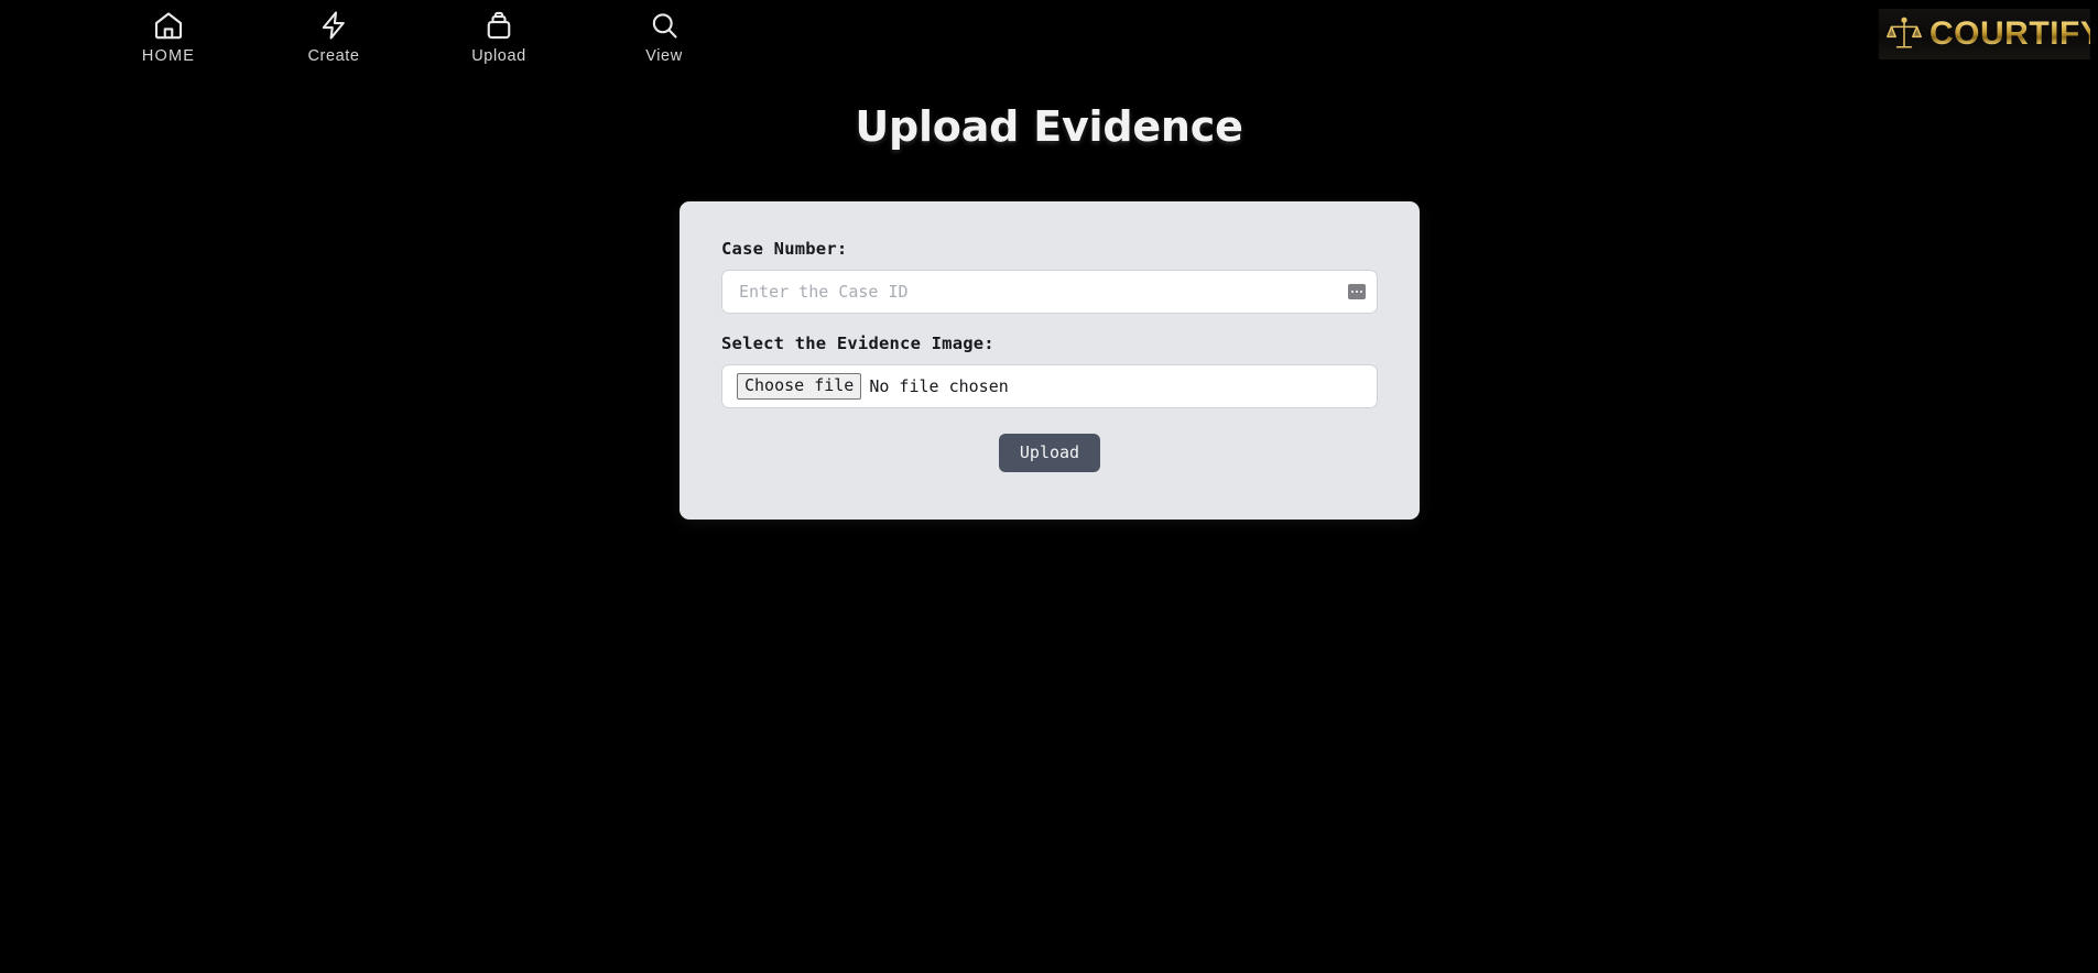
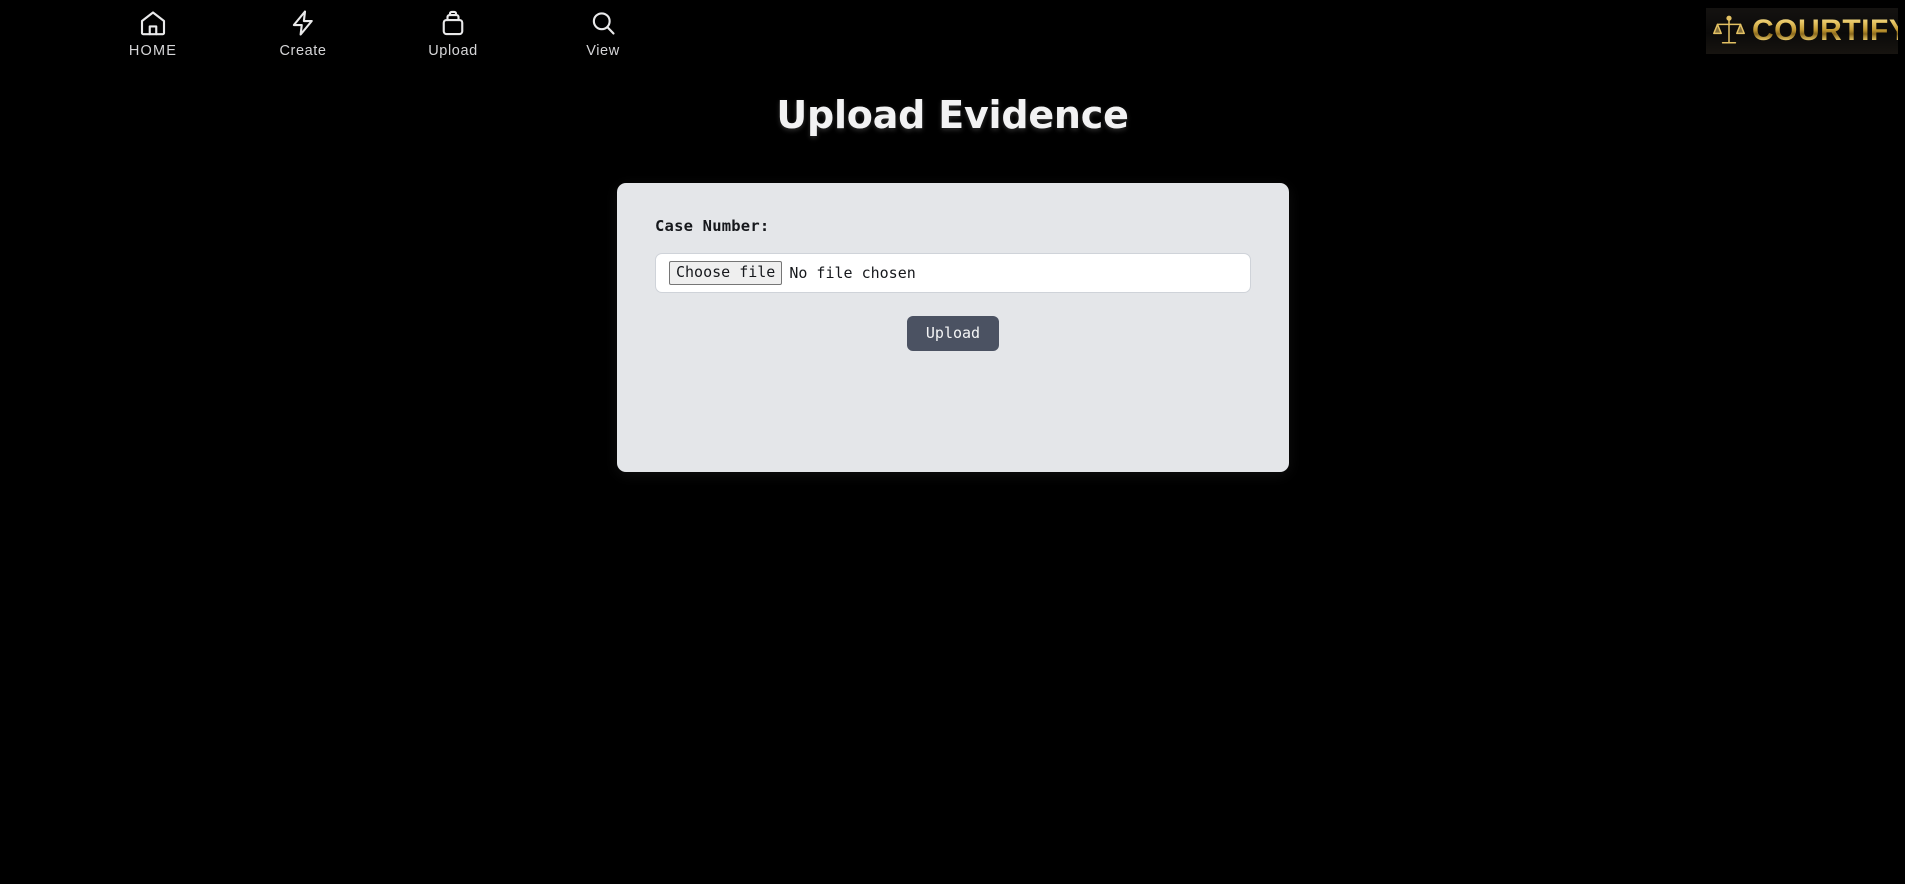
  HOME
  Create
  Upload
  View
  COURTIF
  Upload Evidence
  Case Number:
- Enter the Case ID
- Select the Evidence Image:
  Choose file
  No file chosen
  Upload
